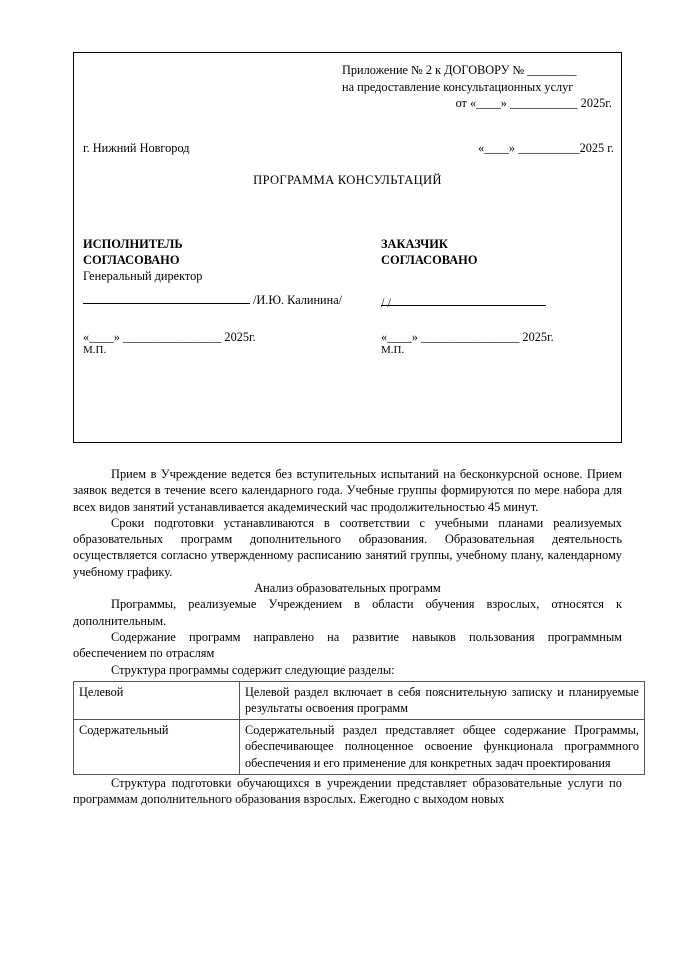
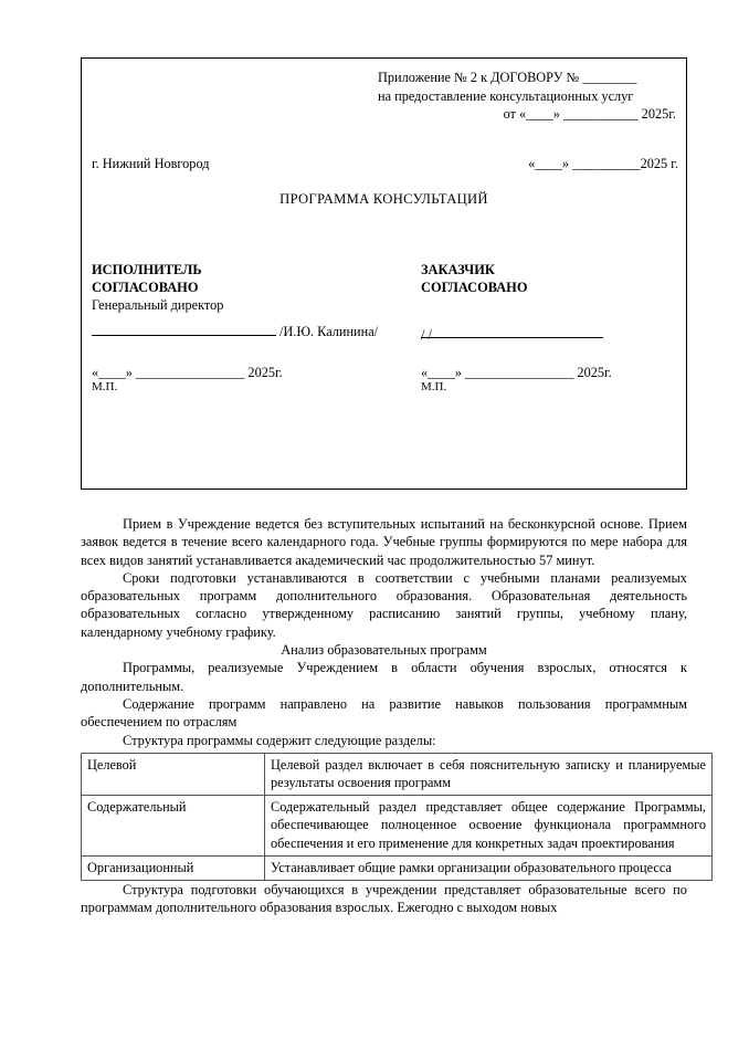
  Приложение № 2 к ДОГОВОРУ № ________
  на предоставление консультационных услуг
  от «____» ___________ 2025г.
  г. Нижний Новгород
  «____» __________2025 г.
  ПРОГРАММА КОНСУЛЬТАЦИЙ
  ИСПОЛНИТЕЛЬ
  СОГЛАСОВАНО
  ЗАКАЗЧИК
  СОГЛАСОВАНО
  Генеральный директор
  /И.Ю. Калинина/
  / /
  «____» ________________ 2025г.
  М.П.
  «____» ________________ 2025г.
  М.П.
- Прием в Учреждение ведется без вступительных испытаний на бесконкурсной основе. Прием заявок ведется в течение всего календарного года. Учебные группы формируются по мере набора для всех видов занятий устанавливается академический час продолжительностью 45 минут.
+ Прием в Учреждение ведется без вступительных испытаний на бесконкурсной основе. Прием заявок ведется в течение всего календарного года. Учебные группы формируются по мере набора для всех видов занятий устанавливается академический час продолжительностью 57 минут.
- Сроки подготовки устанавливаются в соответствии с учебными планами реализуемых образовательных программ дополнительного образования. Образовательная деятельность осуществляется согласно утвержденному расписанию занятий группы, учебному плану, календарному учебному графику.
+ Сроки подготовки устанавливаются в соответствии с учебными планами реализуемых образовательных программ дополнительного образования. Образовательная деятельность образовательных согласно утвержденному расписанию занятий группы, учебному плану, календарному учебному графику.
  Анализ образовательных программ
  Программы, реализуемые Учреждением в области обучения взрослых, относятся к дополнительным.
  Содержание программ направлено на развитие навыков пользования программным обеспечением по отраслям
  Структура программы содержит следующие разделы:
  Целевой	Целевой раздел включает в себя пояснительную записку и планируемые результаты освоения программ
  Содержательный	Содержательный раздел представляет общее содержание Программы, обеспечивающее полноценное освоение функционала программного обеспечения и его применение для конкретных задач проектирования
+ Организационный	Устанавливает общие рамки организации образовательного процесса
- Структура подготовки обучающихся в учреждении представляет образовательные услуги по программам дополнительного образования взрослых. Ежегодно с выходом новых
+ Структура подготовки обучающихся в учреждении представляет образовательные всего по программам дополнительного образования взрослых. Ежегодно с выходом новых
